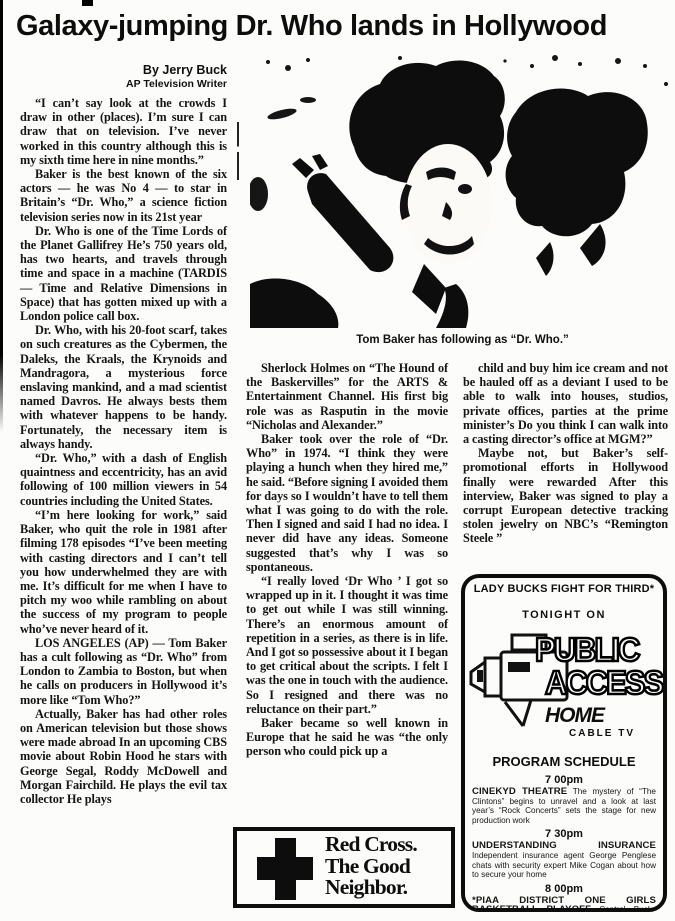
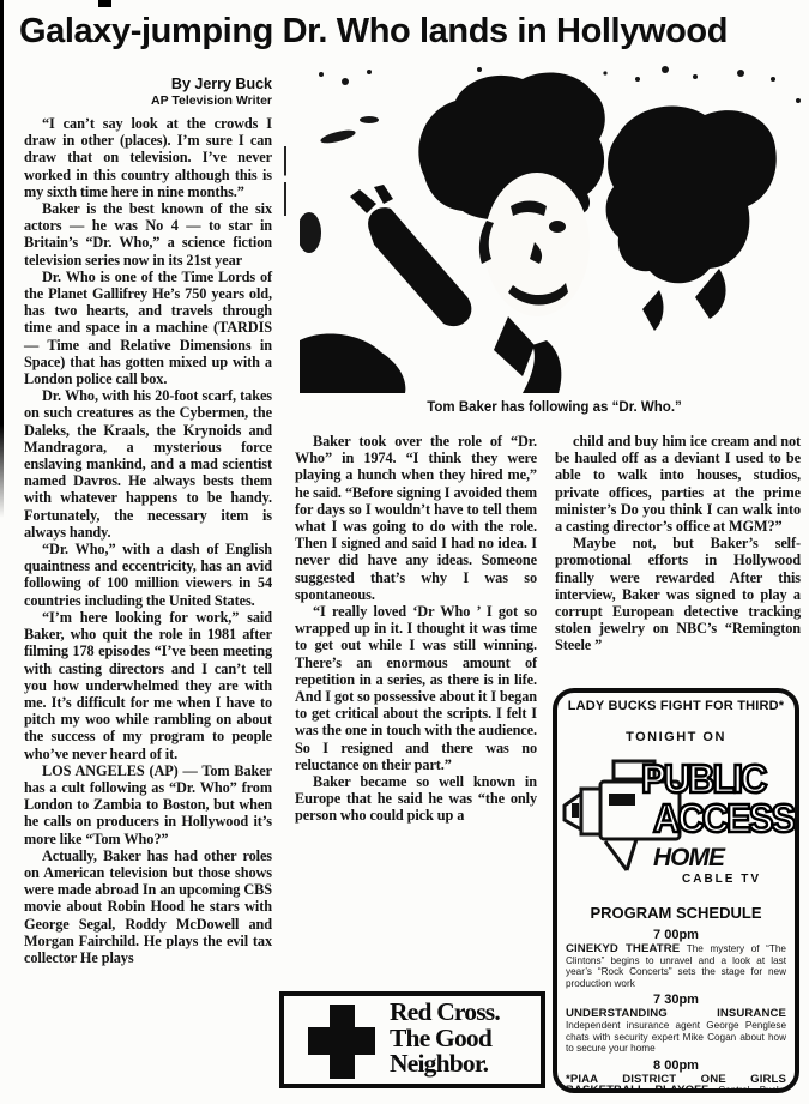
  Galaxy-jumping Dr. Who lands in Hollywood
  By Jerry Buck
  AP Television Writer
  Tom Baker has following as “Dr. Who.”
  “I can’t say look at the crowds I draw in other (places). I’m sure I can draw that on television. I’ve never worked in this country although this is my sixth time here in nine months.”
  Baker is the best known of the six actors — he was No 4 — to star in Britain’s “Dr. Who,” a science fiction television series now in its 21st year
  Dr. Who is one of the Time Lords of the Planet Gallifrey He’s 750 years old, has two hearts, and travels through time and space in a machine (TARDIS — Time and Relative Dimensions in Space) that has gotten mixed up with a London police call box.
  Dr. Who, with his 20-foot scarf, takes on such creatures as the Cybermen, the Daleks, the Kraals, the Krynoids and Mandragora, a mysterious force enslaving mankind, and a mad scientist named Davros. He always bests them with whatever happens to be handy. Fortunately, the necessary item is always handy.
  “Dr. Who,” with a dash of English quaintness and eccentricity, has an avid following of 100 million viewers in 54 countries including the United States.
  “I’m here looking for work,” said Baker, who quit the role in 1981 after filming 178 episodes “I’ve been meeting with casting directors and I can’t tell you how underwhelmed they are with me. It’s difficult for me when I have to pitch my woo while rambling on about the success of my program to people who’ve never heard of it.
  LOS ANGELES (AP) — Tom Baker has a cult following as “Dr. Who” from London to Zambia to Boston, but when he calls on producers in Hollywood it’s more like “Tom Who?”
  Actually, Baker has had other roles on American television but those shows were made abroad In an upcoming CBS movie about Robin Hood he stars with George Segal, Roddy McDowell and Morgan Fairchild. He plays the evil tax collector He plays
- Sherlock Holmes on “The Hound of the Baskervilles” for the ARTS & Entertainment Channel. His first big role was as Rasputin in the movie “Nicholas and Alexander.”
  Baker took over the role of “Dr. Who” in 1974. “I think they were playing a hunch when they hired me,” he said. “Before signing I avoided them for days so I wouldn’t have to tell them what I was going to do with the role. Then I signed and said I had no idea. I never did have any ideas. Someone suggested that’s why I was so spontaneous.
  “I really loved ‘Dr Who ’ I got so wrapped up in it. I thought it was time to get out while I was still winning. There’s an enormous amount of repetition in a series, as there is in life. And I got so possessive about it I began to get critical about the scripts. I felt I was the one in touch with the audience. So I resigned and there was no reluctance on their part.”
  Baker became so well known in Europe that he said he was “the only person who could pick up a
  child and buy him ice cream and not be hauled off as a deviant I used to be able to walk into houses, studios, private offices, parties at the prime minister’s Do you think I can walk into a casting director’s office at MGM?”
  Maybe not, but Baker’s self-promotional efforts in Hollywood finally were rewarded After this interview, Baker was signed to play a corrupt European detective tracking stolen jewelry on NBC’s “Remington Steele ”
  LADY BUCKS FIGHT FOR THIRD*
  TONIGHT ON
  PUBLIC
  ACCESS
  HOME
  CABLE TV
  PROGRAM SCHEDULE
  7 00pm
  CINEKYD THEATRE The mystery of “The Clintons” begins to unravel and a look at last year’s “Rock Concerts” sets the stage for new production work
  7 30pm
  UNDERSTANDING INSURANCE Independent insurance agent George Penglese chats with security expert Mike Cogan about how to secure your home
  8 00pm
  Red Cross.
  The Good
  Neighbor.
